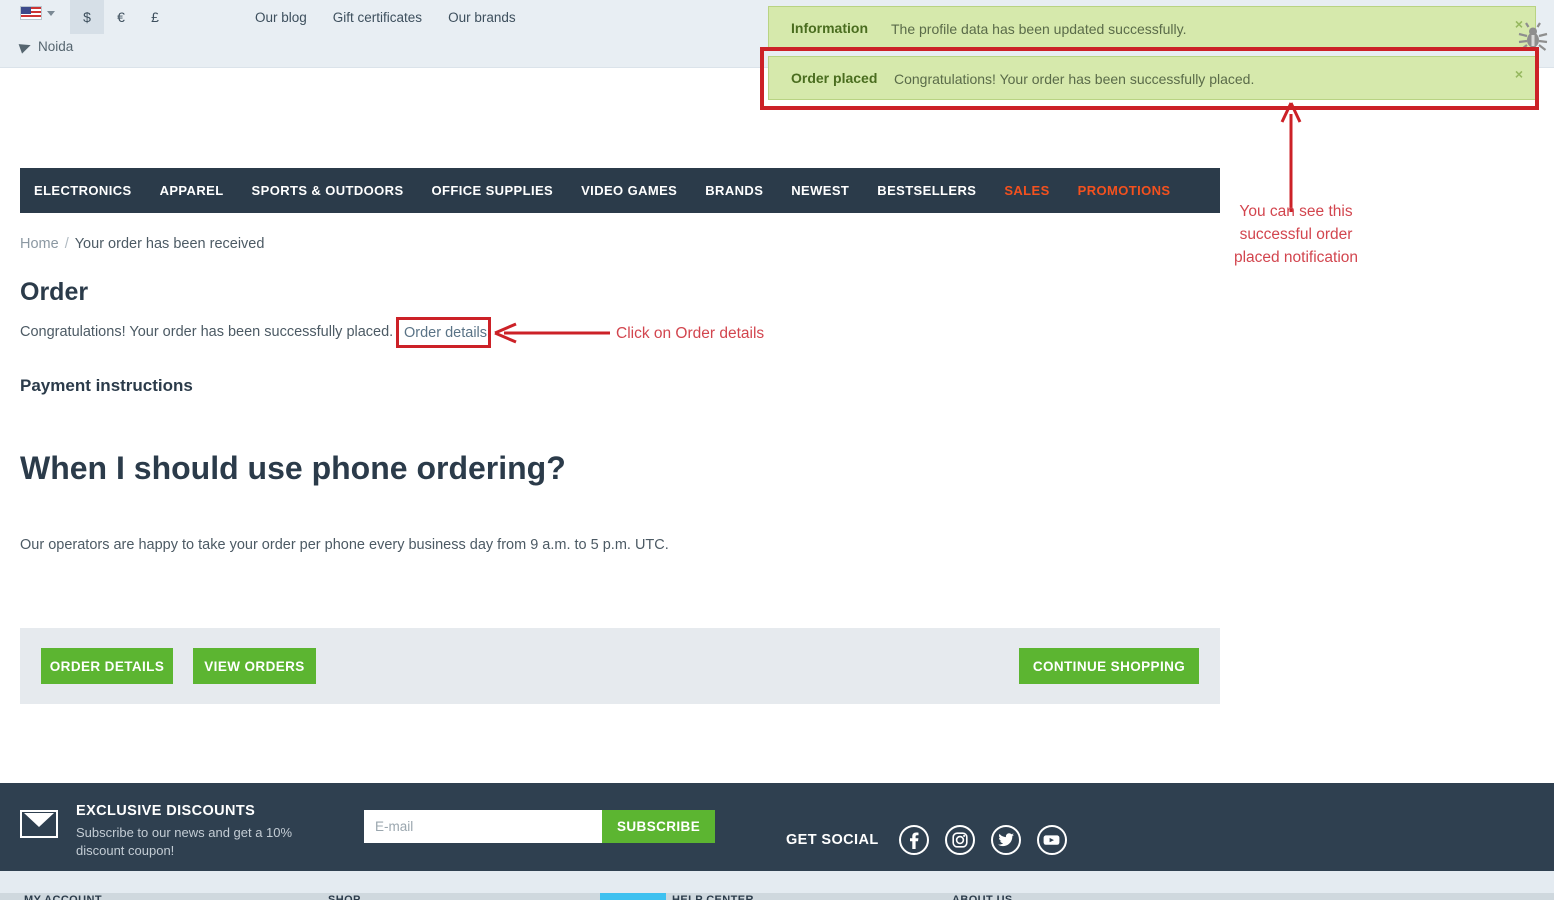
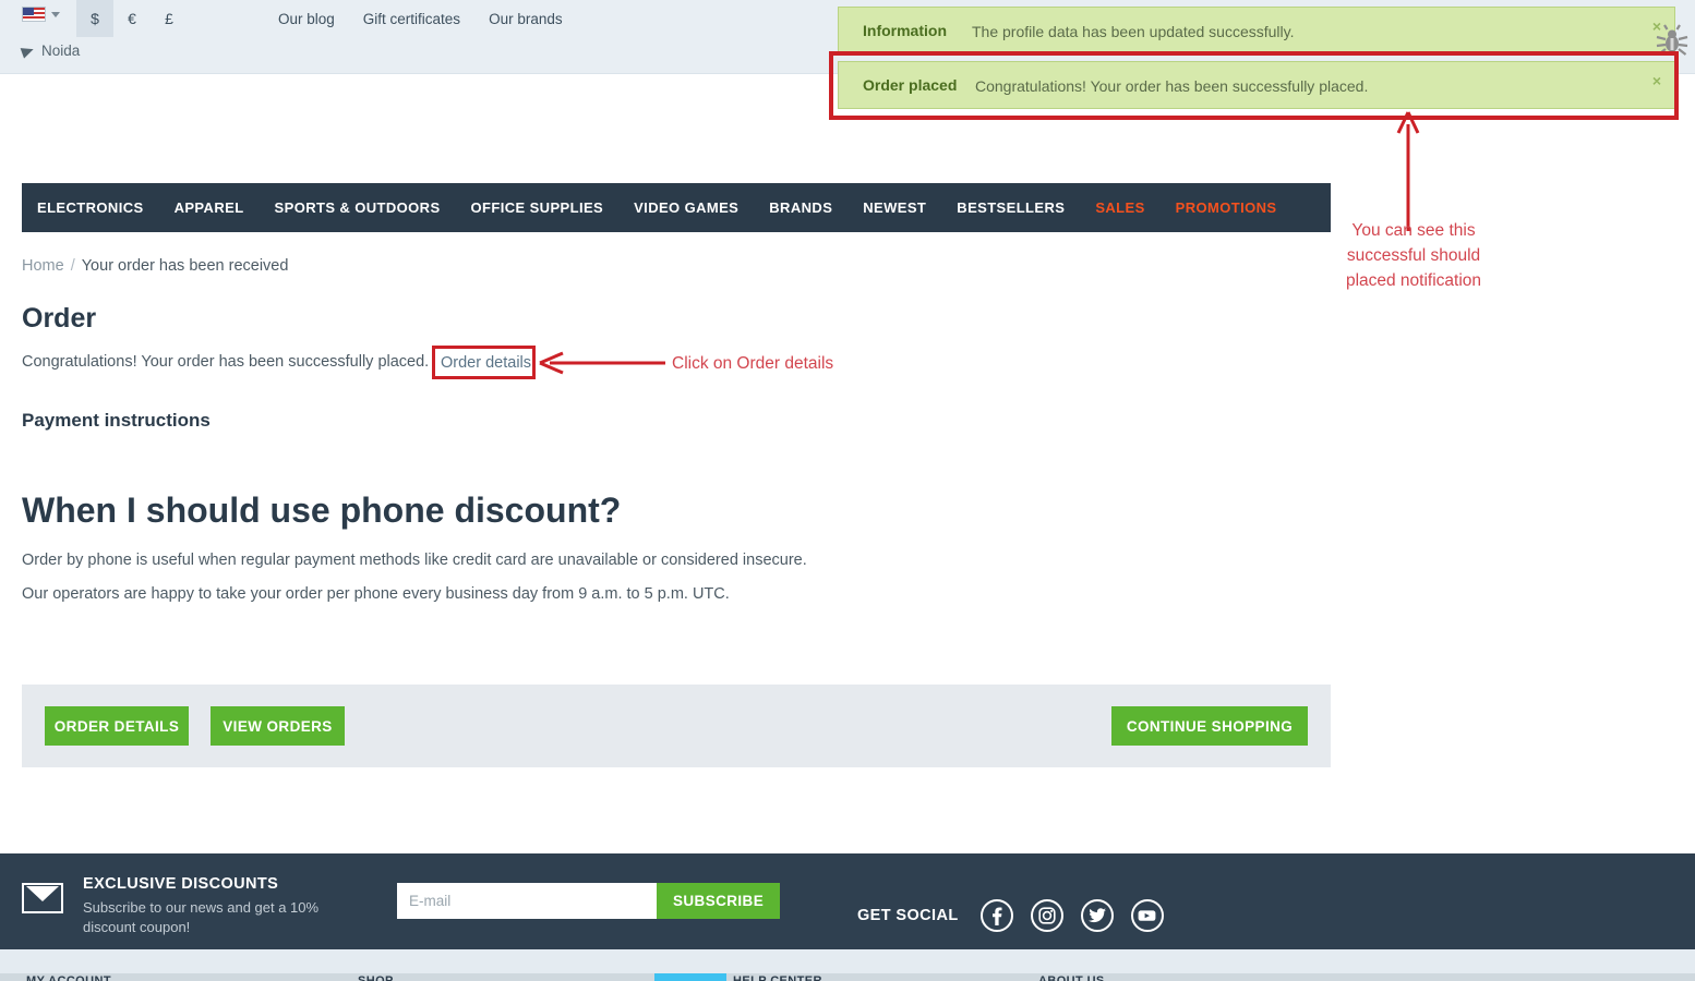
  $
  €
  £
  Our blog
  Gift certificates
  Our brands
  Noida
  ELECTRONICS
  APPAREL
  SPORTS & OUTDOORS
  OFFICE SUPPLIES
  VIDEO GAMES
  BRANDS
  NEWEST
  BESTSELLERS
  SALES
  PROMOTIONS
  Home / Your order has been received
  Order
  Congratulations! Your order has been successfully placed.
  Order details
  Payment instructions
- When I should use phone ordering?
+ When I should use phone discount?
+ Order by phone is useful when regular payment methods like credit card are unavailable or considered insecure.
  Our operators are happy to take your order per phone every business day from 9 a.m. to 5 p.m. UTC.
  ORDER DETAILS
  VIEW ORDERS
  CONTINUE SHOPPING
  EXCLUSIVE DISCOUNTS
  Subscribe to our news and get a 10% discount coupon!
  E-mail
  SUBSCRIBE
  GET SOCIAL
  Information
  The profile data has been updated successfully.
  ×
  Order placed
  Congratulations! Your order has been successfully placed.
  ×
- You can see this successful order placed notification
+ You can see this successful should placed notification
  Click on Order details
